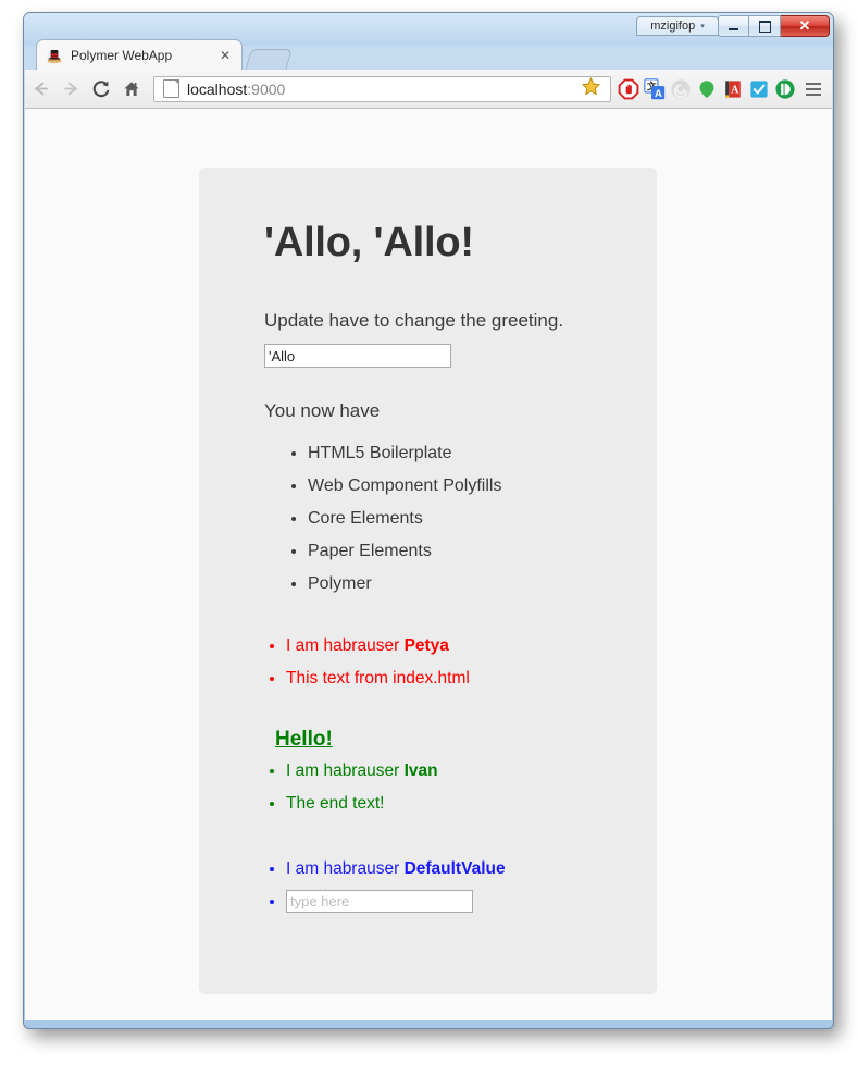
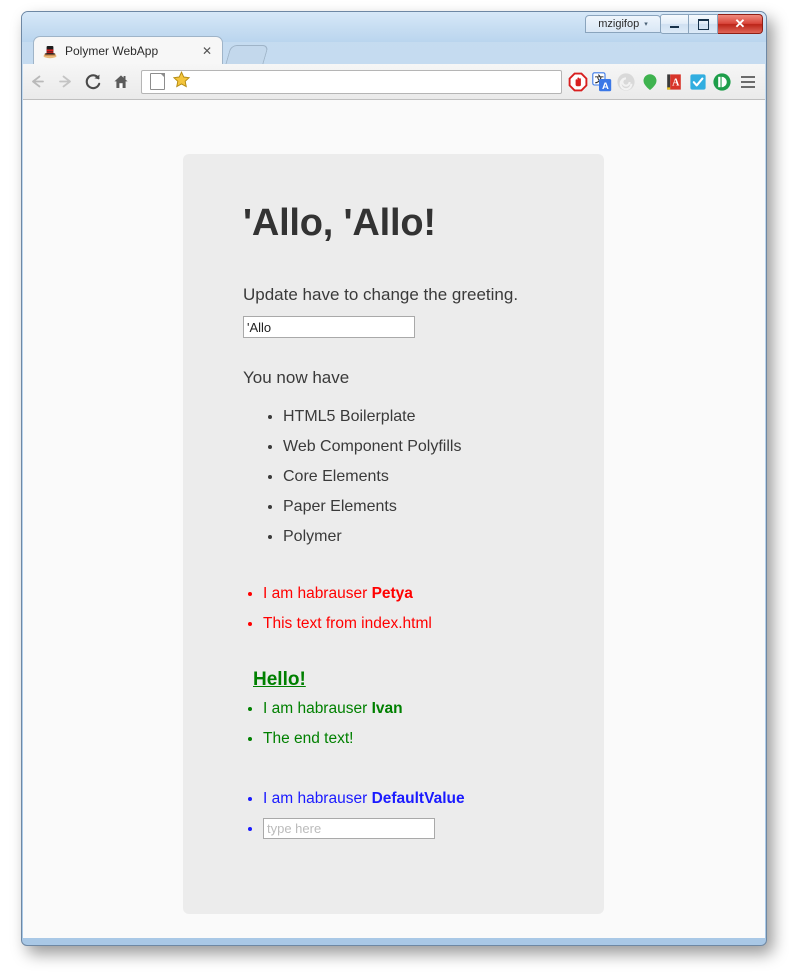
  mzigifop
  ✕
  Polymer WebApp
  ✕
- localhost:9000
  文
  A
  A
  'Allo, 'Allo!
  Update have to change the greeting.
  'Allo
  You now have
  HTML5 Boilerplate
  Web Component Polyfills
  Core Elements
  Paper Elements
  Polymer
  I am habrauser Petya
  This text from index.html
  Hello!
  I am habrauser Ivan
  The end text!
  I am habrauser DefaultValue
  type here
